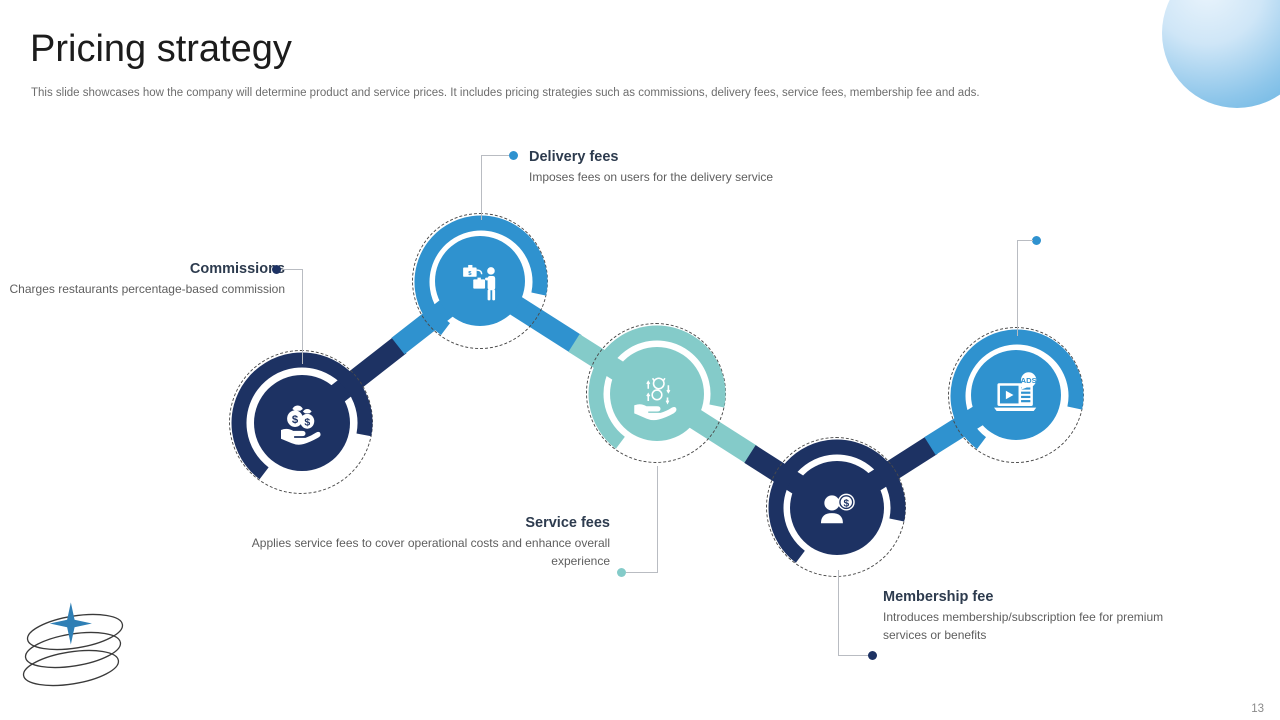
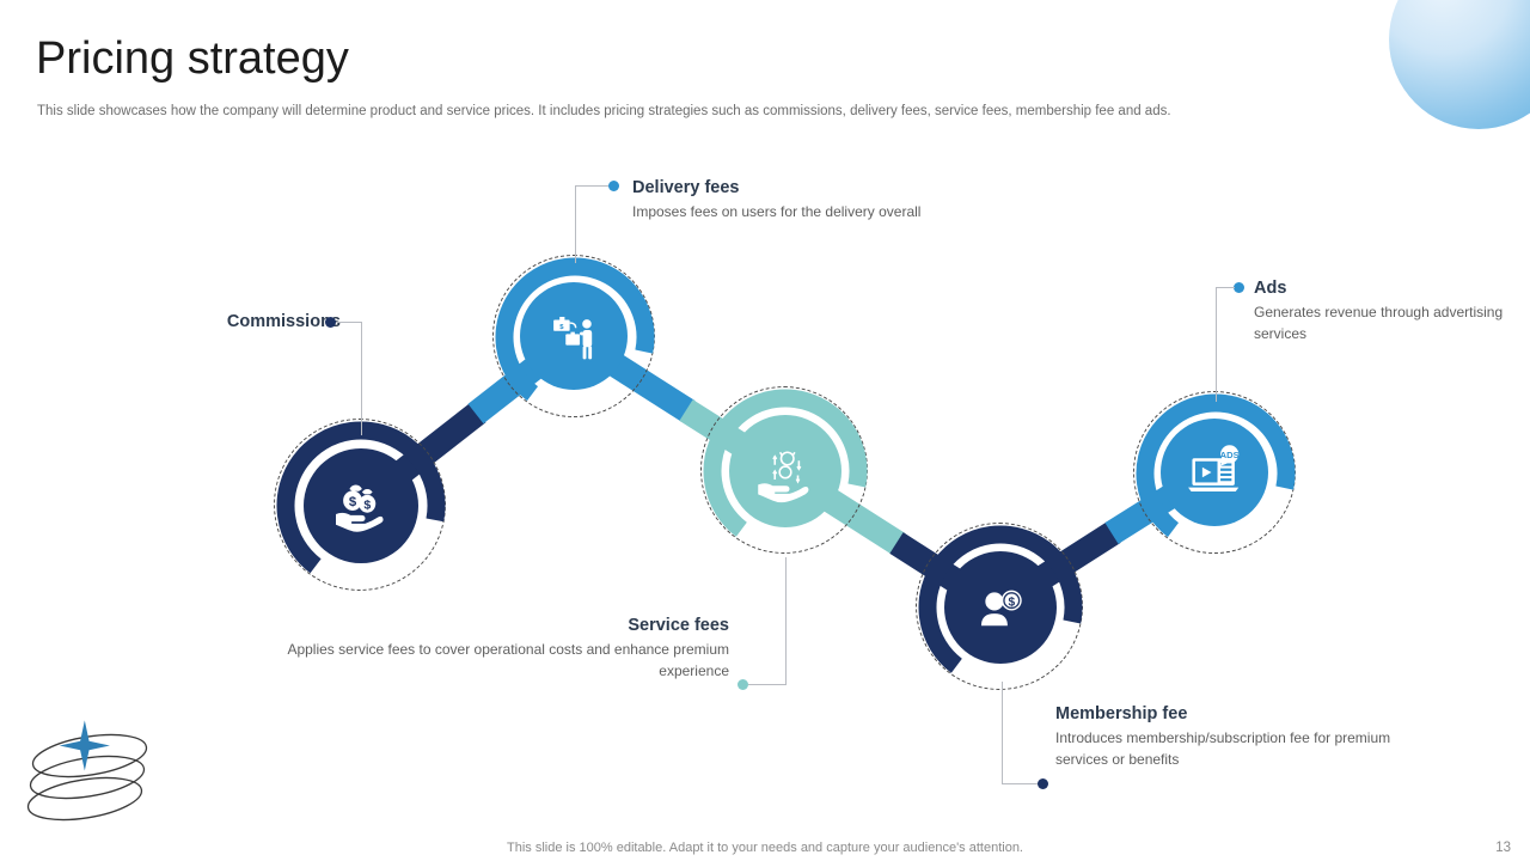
  Pricing strategy
  This slide showcases how the company will determine product and service prices. It includes pricing strategies such as commissions, delivery fees, service fees, membership fee and ads.
  $
  $
  Commissio
- Charges restaurants percentage-based commission
  Delivery fees
- Imposes fees on users for the delivery service
+ Imposes fees on users for the delivery overall
  Service fees
- Applies service fees to cover operational costs and enhance overall experience
+ Applies service fees to cover operational costs and enhance premium experience
  $
  Membership fee
  Introduces membership/subscription fee for premium services or benefits
  ADS
+ Ads
+ Generates revenue through advertising services
+ This slide is 100% editable. Adapt it to your needs and capture your audience's attention.
  13
